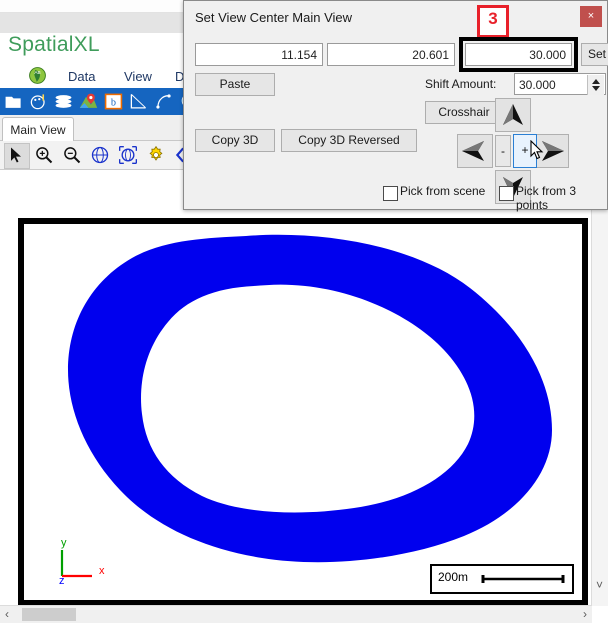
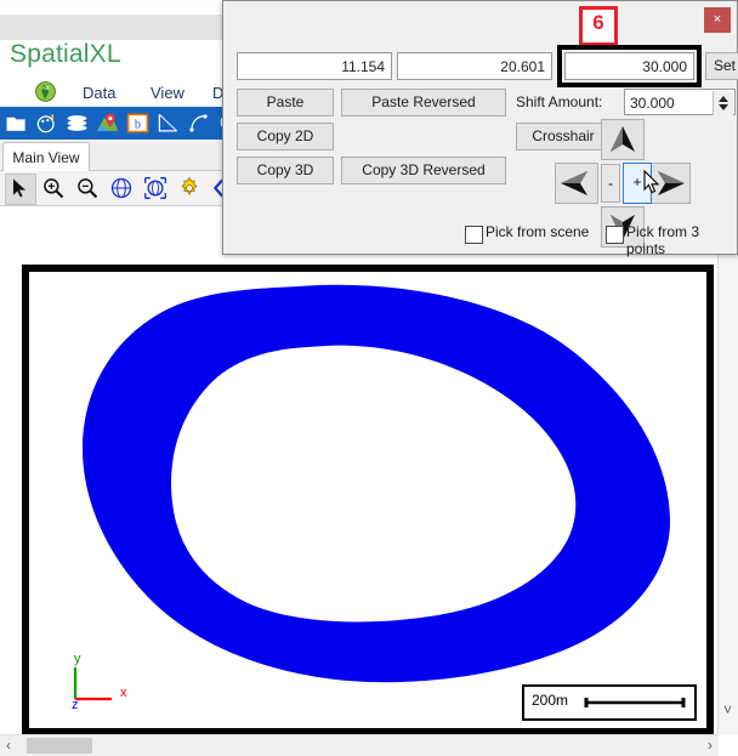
  SpatialXL
  Data
  View
  D
  b
  Main View
  y
  x
  z
  200m
  ˅
  ‹
  ›
- Set View Center Main View
- 3
+ 6
  ×
  11.154
  20.601
  30.000
  Set
  Paste
+ Paste Reversed
+ Copy 2D
  Crosshair
  Copy 3D
  Copy 3D Reversed
  Shift Amount:
  30.000
  -
  +
  Pick from scene
  Pick from 3 points
